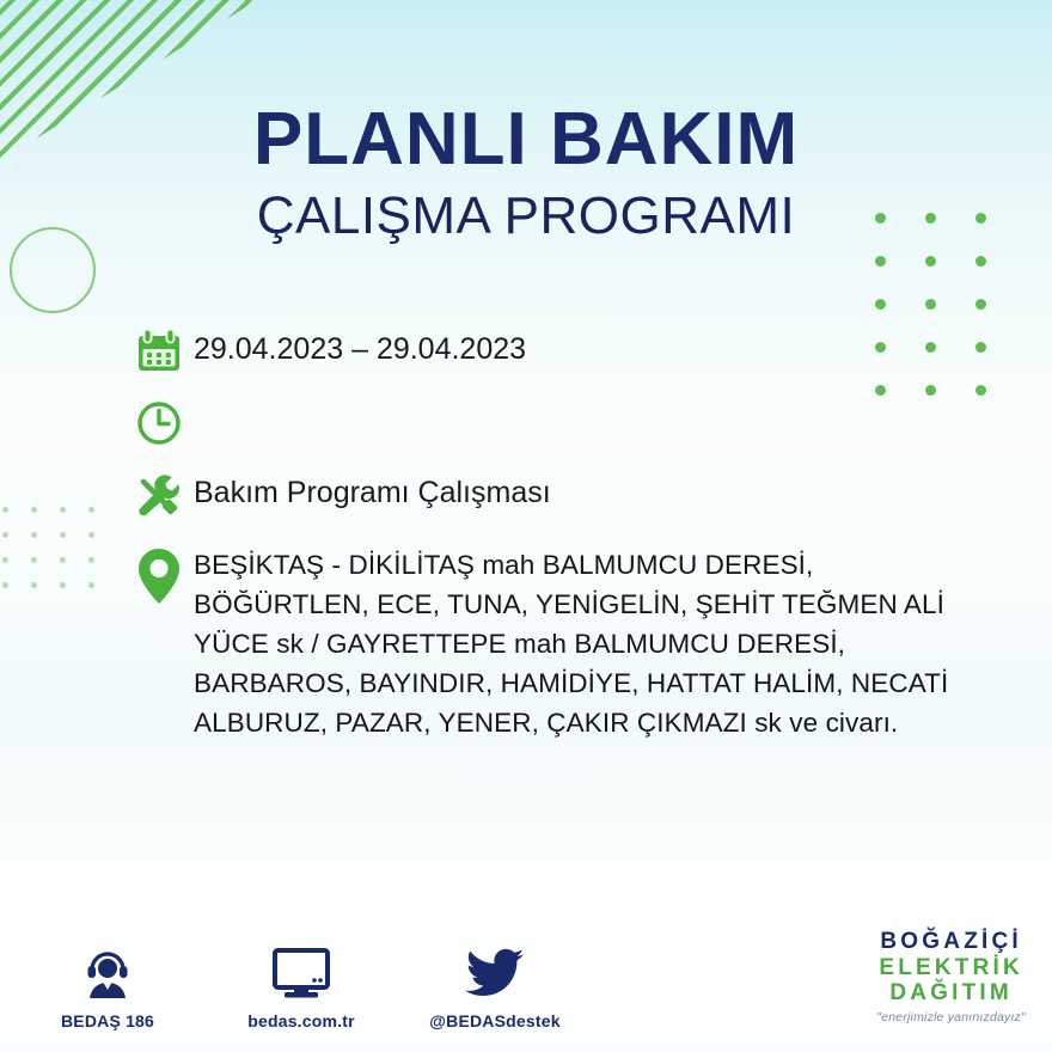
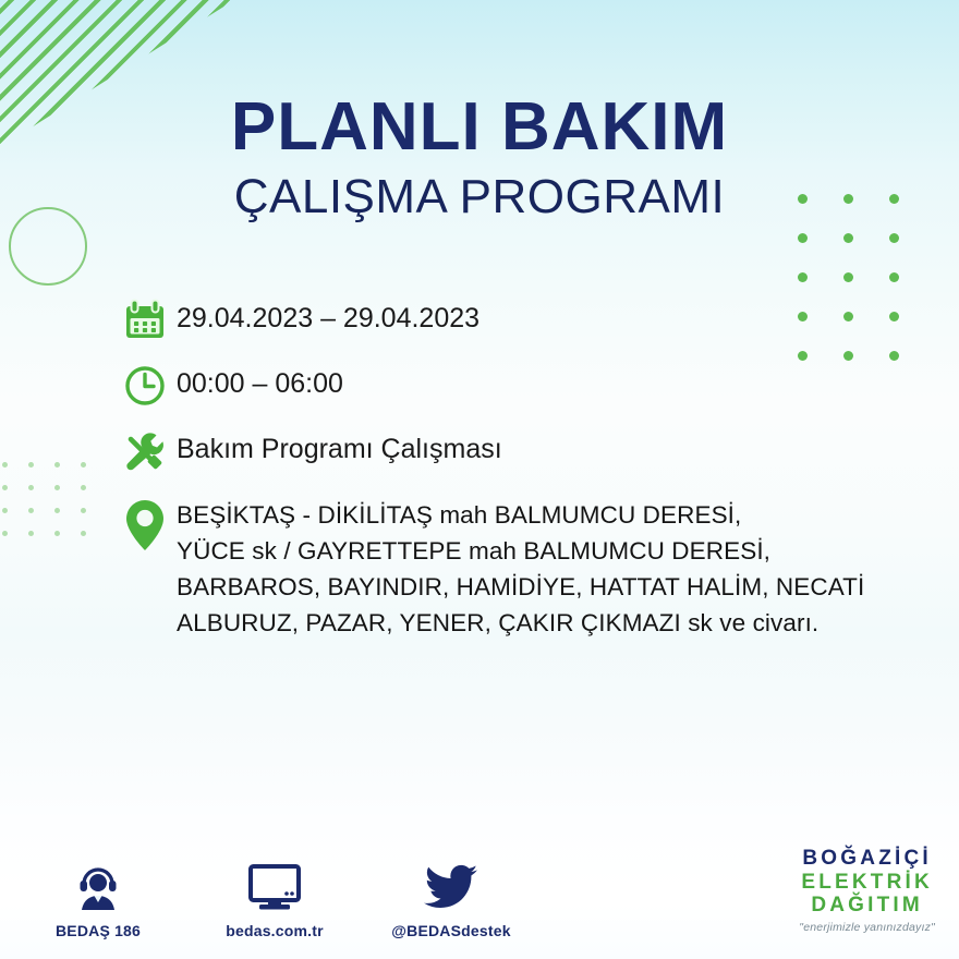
  PLANLI BAKIM
  ÇALIŞMA PROGRAMI
  29.04.2023 – 29.04.2023
+ 00:00 – 06:00
  Bakım Programı Çalışması
  BEŞİKTAŞ - DİKİLİTAŞ mah BALMUMCU DERESİ,
- BÖĞÜRTLEN, ECE, TUNA, YENİGELİN, ŞEHİT TEĞMEN ALİ
  YÜCE sk / GAYRETTEPE mah BALMUMCU DERESİ,
  BARBAROS, BAYINDIR, HAMİDİYE, HATTAT HALİM, NECATİ
  ALBURUZ, PAZAR, YENER, ÇAKIR ÇIKMAZI sk ve civarı.
  BEDAŞ 186
  bedas.com.tr
  @BEDASdestek
  BOĞAZİÇİ
  ELEKTRİK
  DAĞITIM
  "enerjimizle yanınızdayız"
